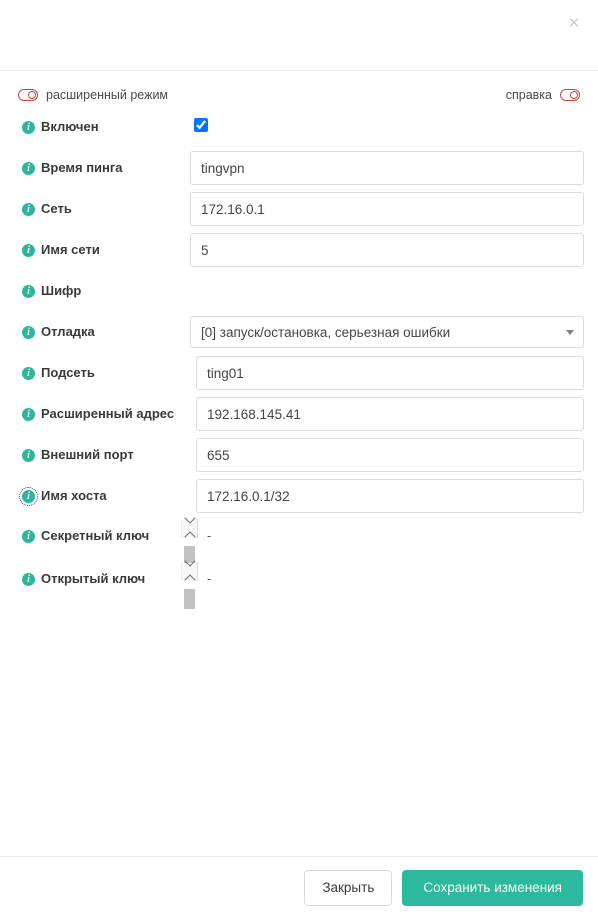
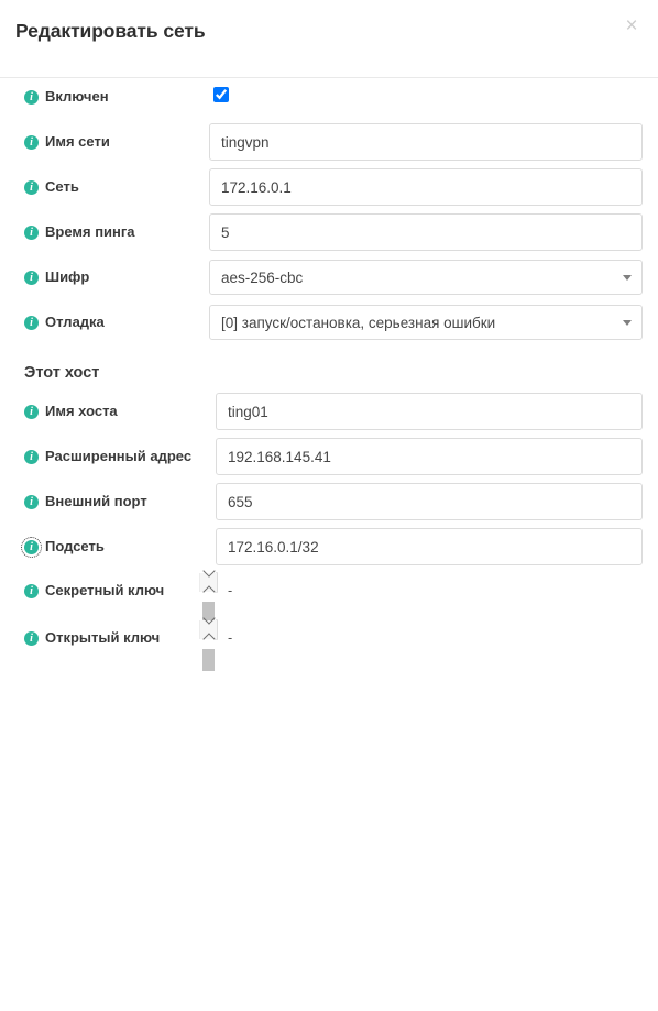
+ Редактировать сеть
  ×
- расширенный режим
- справка
  i
  Включен
  i
- Время пинга
+ Имя сети
  tingvpn
  i
  Сеть
  172.16.0.1
  i
- Имя сети
+ Время пинга
  5
  i
  Шифр
+ aes-256-cbc
  i
  Отладка
  [0] запуск/остановка, серьезная ошибки
+ Этот хост
  i
- Подсеть
+ Имя хоста
  ting01
  i
  Расширенный адрес
  192.168.145.41
  i
  Внешний порт
  655
  i
- Имя хоста
+ Подсеть
  172.16.0.1/32
  i
  Секретный ключ
  i
  Открытый ключ
- Закрыть
- Сохранить изменения
